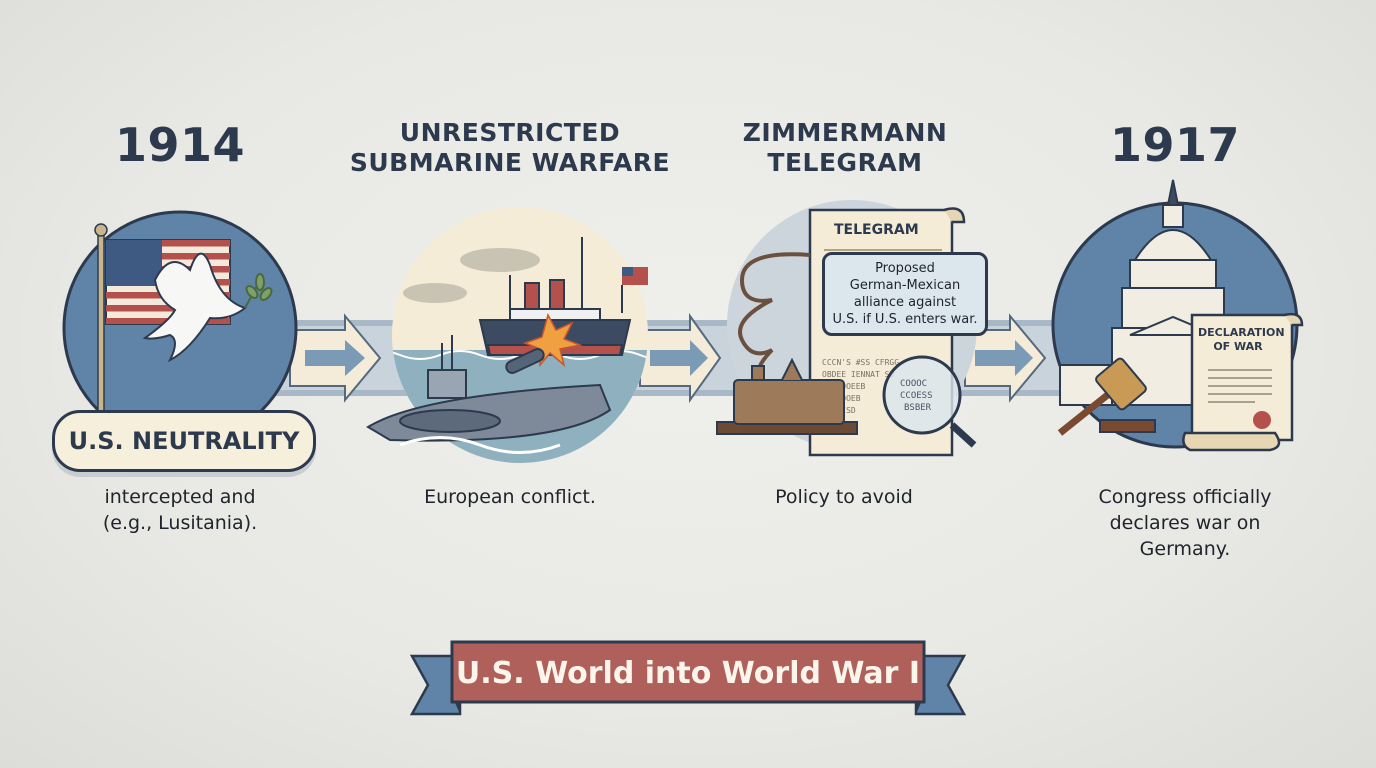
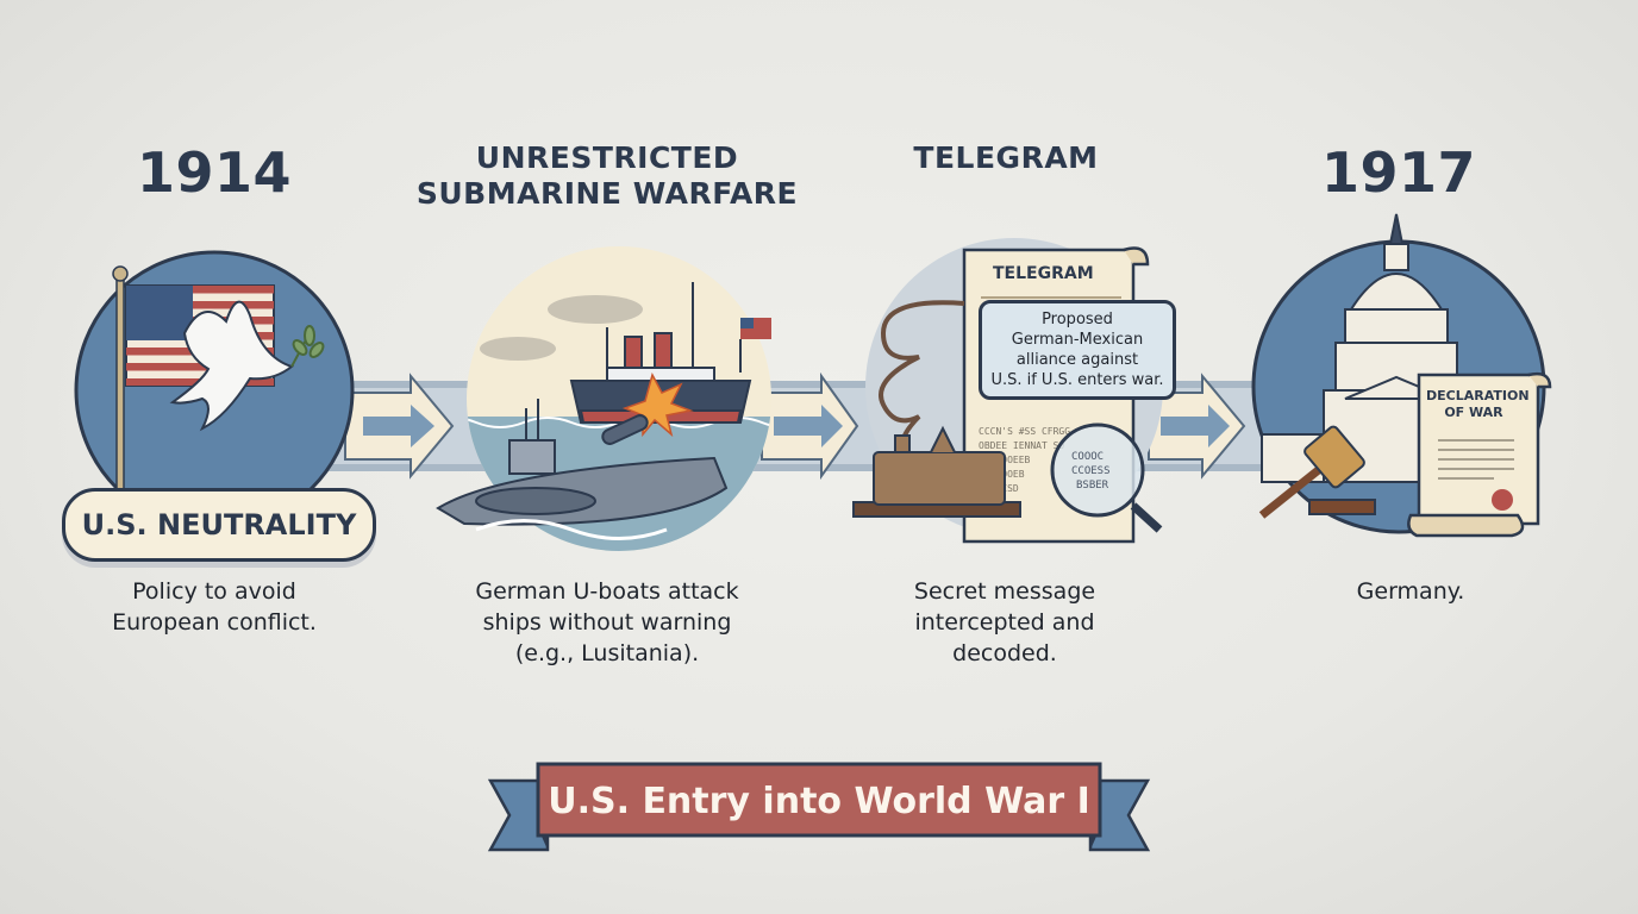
  1914
  U.S. NEUTRALITY
- intercepted and
+ Policy to avoid
- (e.g., Lusitania).
+ European conflict.
  UNRESTRICTED
  SUBMARINE WARFARE
+ German U-boats attack
+ ships without warning
- European conflict.
+ (e.g., Lusitania).
- ZIMMERMANN
  TELEGRAM
  CCCN'S #SS CFRGG-
  OBDEE IENNAT S0
  COOOC
  CCOESS
  BSBER
  TELEGRAM
  Proposed
  German-Mexican
  alliance against
  U.S. if U.S. enters war.
+ Secret message
- Policy to avoid
+ intercepted and
+ decoded.
  1917
  DECLARATION
  OF WAR
- Congress officially
- declares war on
  Germany.
- U.S. World into World War I
+ U.S. Entry into World War I
